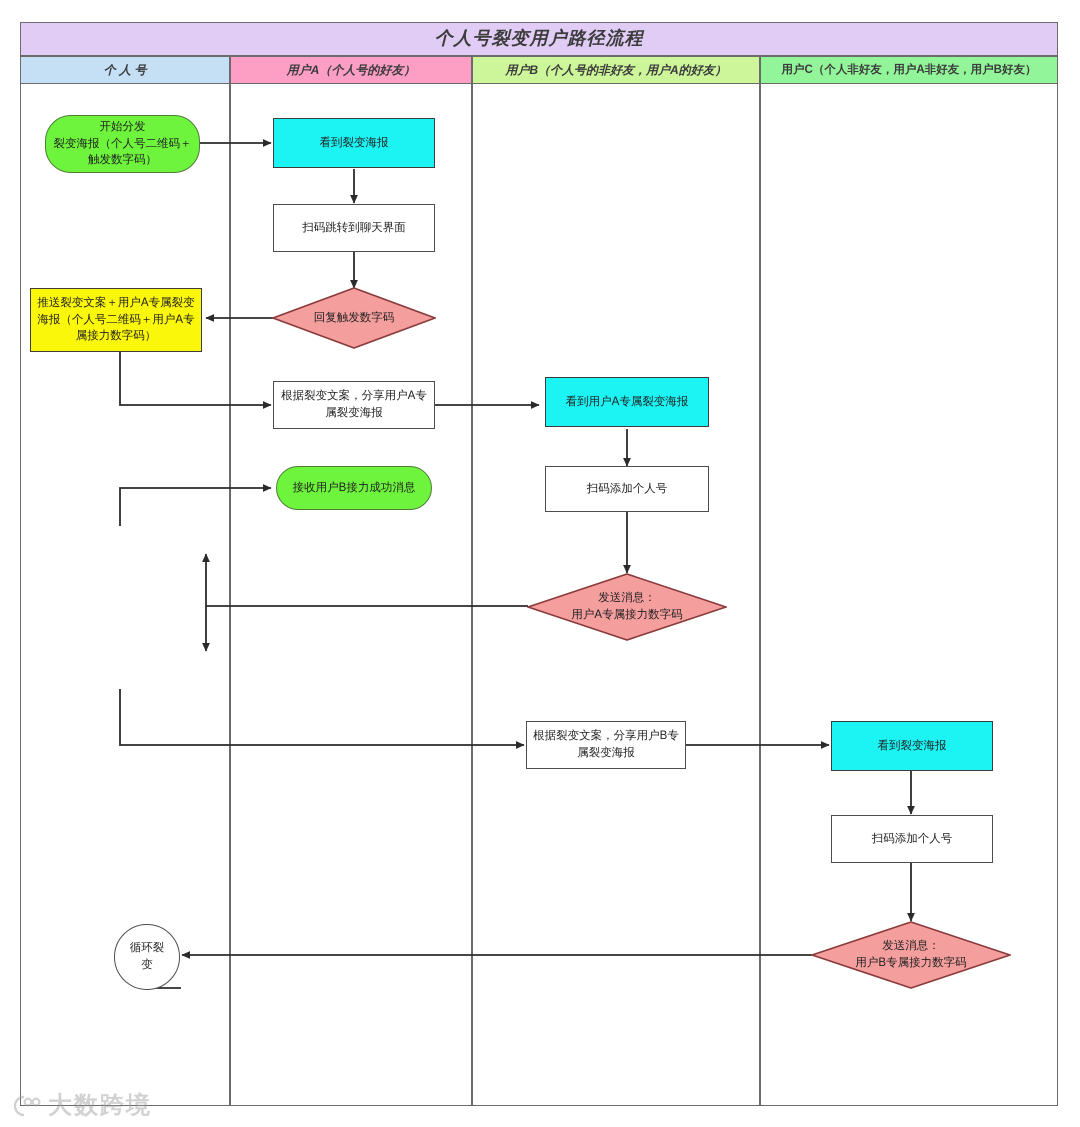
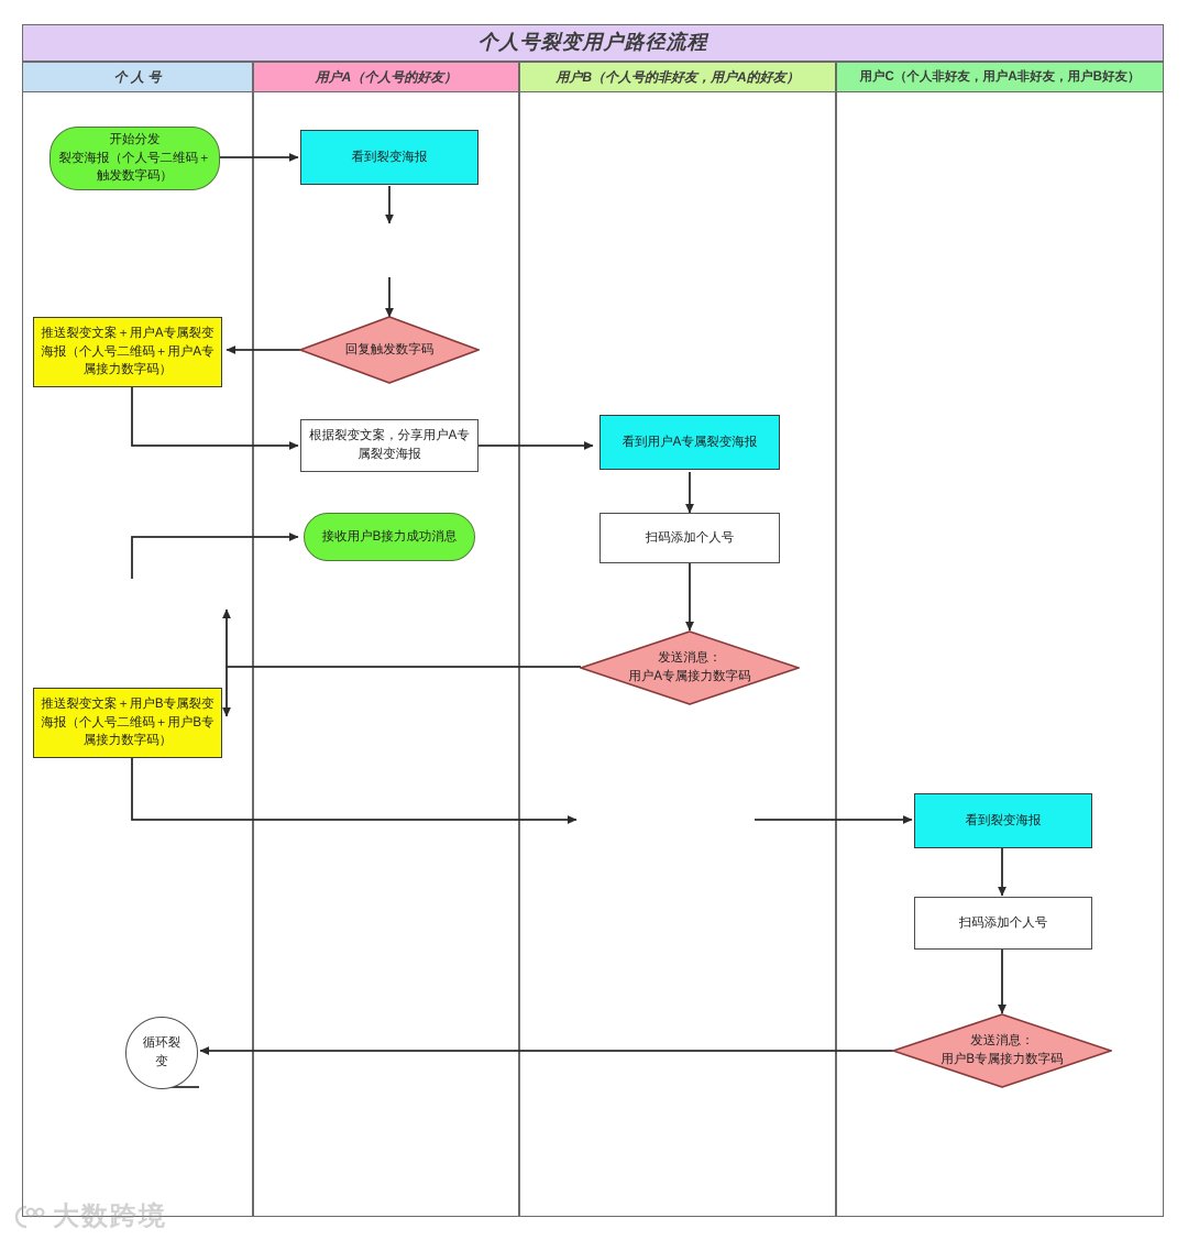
  个人号裂变用户路径流程
  个 人 号
  用户A（个人号的好友）
  用户B（个人号的非好友，用户A的好友）
  用户C（个人非好友，用户A非好友，用户B好友）
  开始分发
  裂变海报（个人号二维码＋触发数字码）
  推送裂变文案＋用户A专属裂变海报（个人号二维码＋用户A专属接力数字码）
+ 推送裂变文案＋用户B专属裂变海报（个人号二维码＋用户B专属接力数字码）
  循环裂
  变
  看到裂变海报
- 扫码跳转到聊天界面
  回复触发数字码
  根据裂变文案，分享用户A专属裂变海报
  接收用户B接力成功消息
  看到用户A专属裂变海报
  扫码添加个人号
  发送消息：
  用户A专属接力数字码
- 根据裂变文案，分享用户B专属裂变海报
  看到裂变海报
  扫码添加个人号
  发送消息：
  用户B专属接力数字码
  大数跨境
